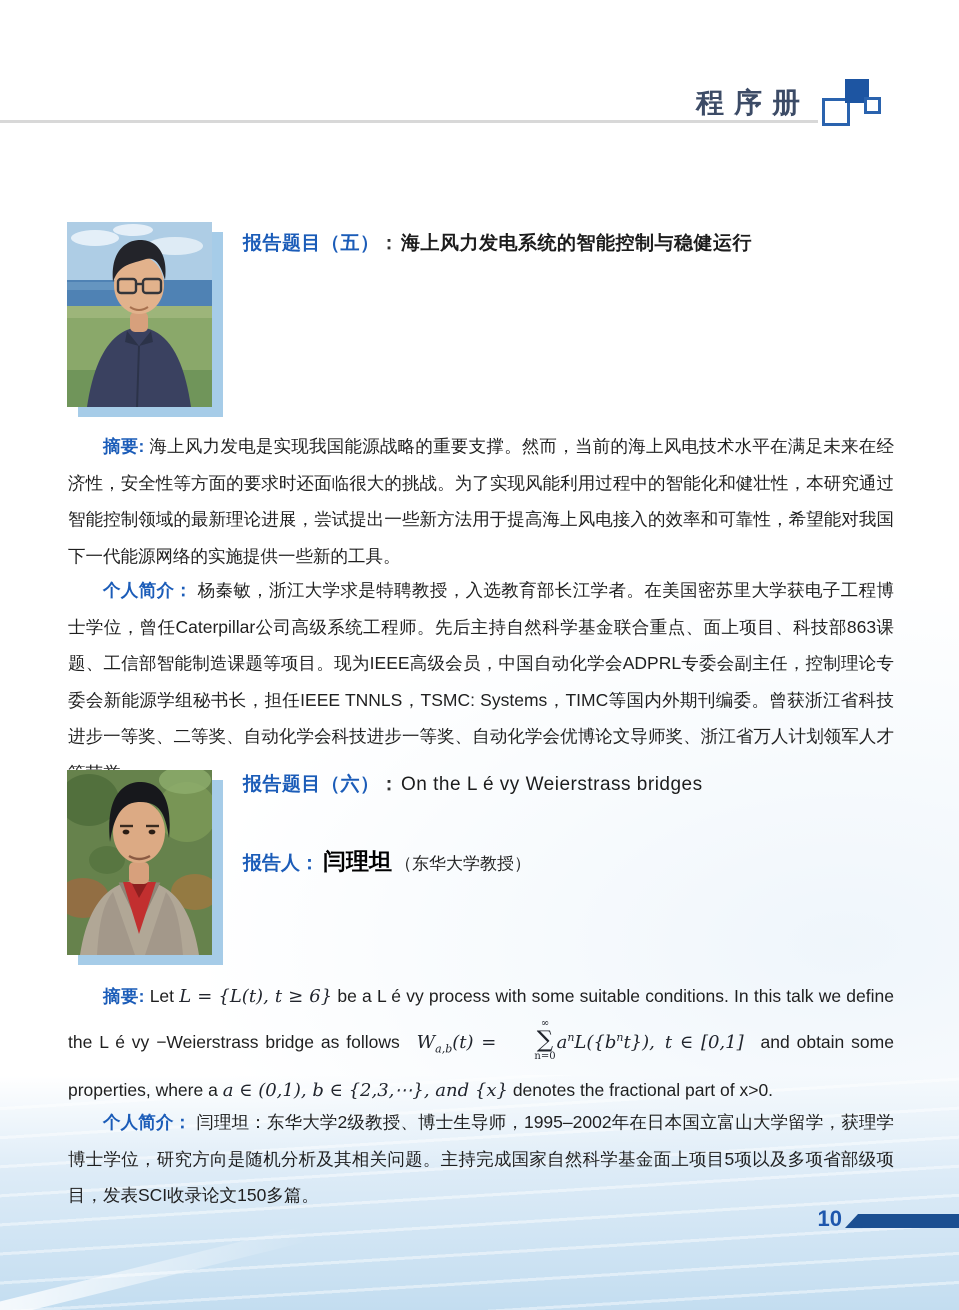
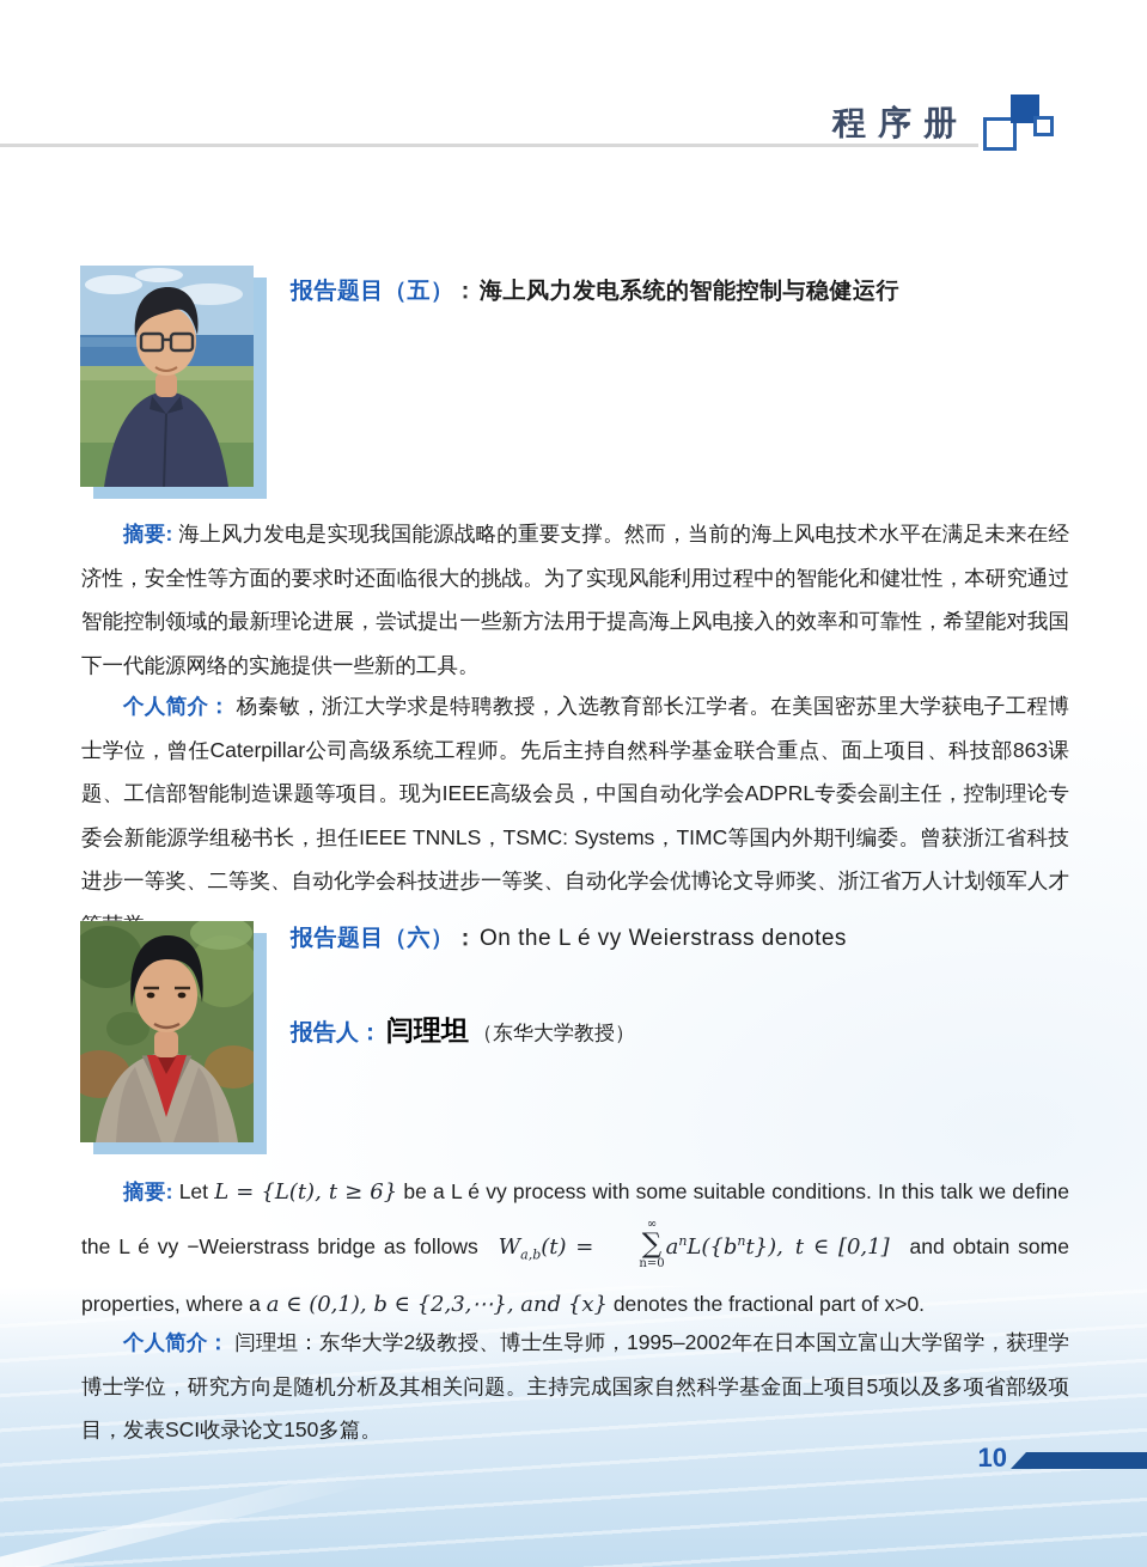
  程序册
  报告题目（五）：海上风力发电系统的智能控制与稳健运行
  摘要: 海上风力发电是实现我国能源战略的重要支撑。然而，当前的海上风电技术水平在满足未来在经济性，安全性等方面的要求时还面临很大的挑战。为了实现风能利用过程中的智能化和健壮性，本研究通过智能控制领域的最新理论进展，尝试提出一些新方法用于提高海上风电接入的效率和可靠性，希望能对我国下一代能源网络的实施提供一些新的工具。
  个人简介： 杨秦敏，浙江大学求是特聘教授，入选教育部长江学者。在美国密苏里大学获电子工程博士学位，曾任Caterpillar公司高级系统工程师。先后主持自然科学基金联合重点、面上项目、科技部863课题、工信部智能制造课题等项目。现为IEEE高级会员，中国自动化学会ADPRL专委会副主任，控制理论专委会新能源学组秘书长，担任IEEE TNNLS，TSMC: Systems，TIMC等国内外期刊编委。曾获浙江省科技进步一等奖、二等奖、自动化学会科技进步一等奖、自动化学会优博论文导师奖、浙江省万人计划领军人才
- 报告题目（六）：On the L é vy Weierstrass bridges
+ 报告题目（六）：On the L é vy Weierstrass denotes
  报告人： 闫理坦 （东华大学教授）
  摘要: Let L = {L(t), t ≥ 6} be a L é vy process with some suitable conditions. In this talk we define the L é vy −Weierstrass bridge as follows Wa,b(t) =
  ∞
  ∑
  n=0
  anL({bnt}), t ∈ [0,1] and obtain some properties, where a a ∈ (0,1), b ∈ {2,3,⋯}, and {x} denotes the fractional part of x>0.
  个人简介： 闫理坦：东华大学2级教授、博士生导师，1995–2002年在日本国立富山大学留学，获理学博士学位，研究方向是随机分析及其相关问题。主持完成国家自然科学基金面上项目5项以及多项省部级项目，发表SCI收录论文150多篇。
  10
